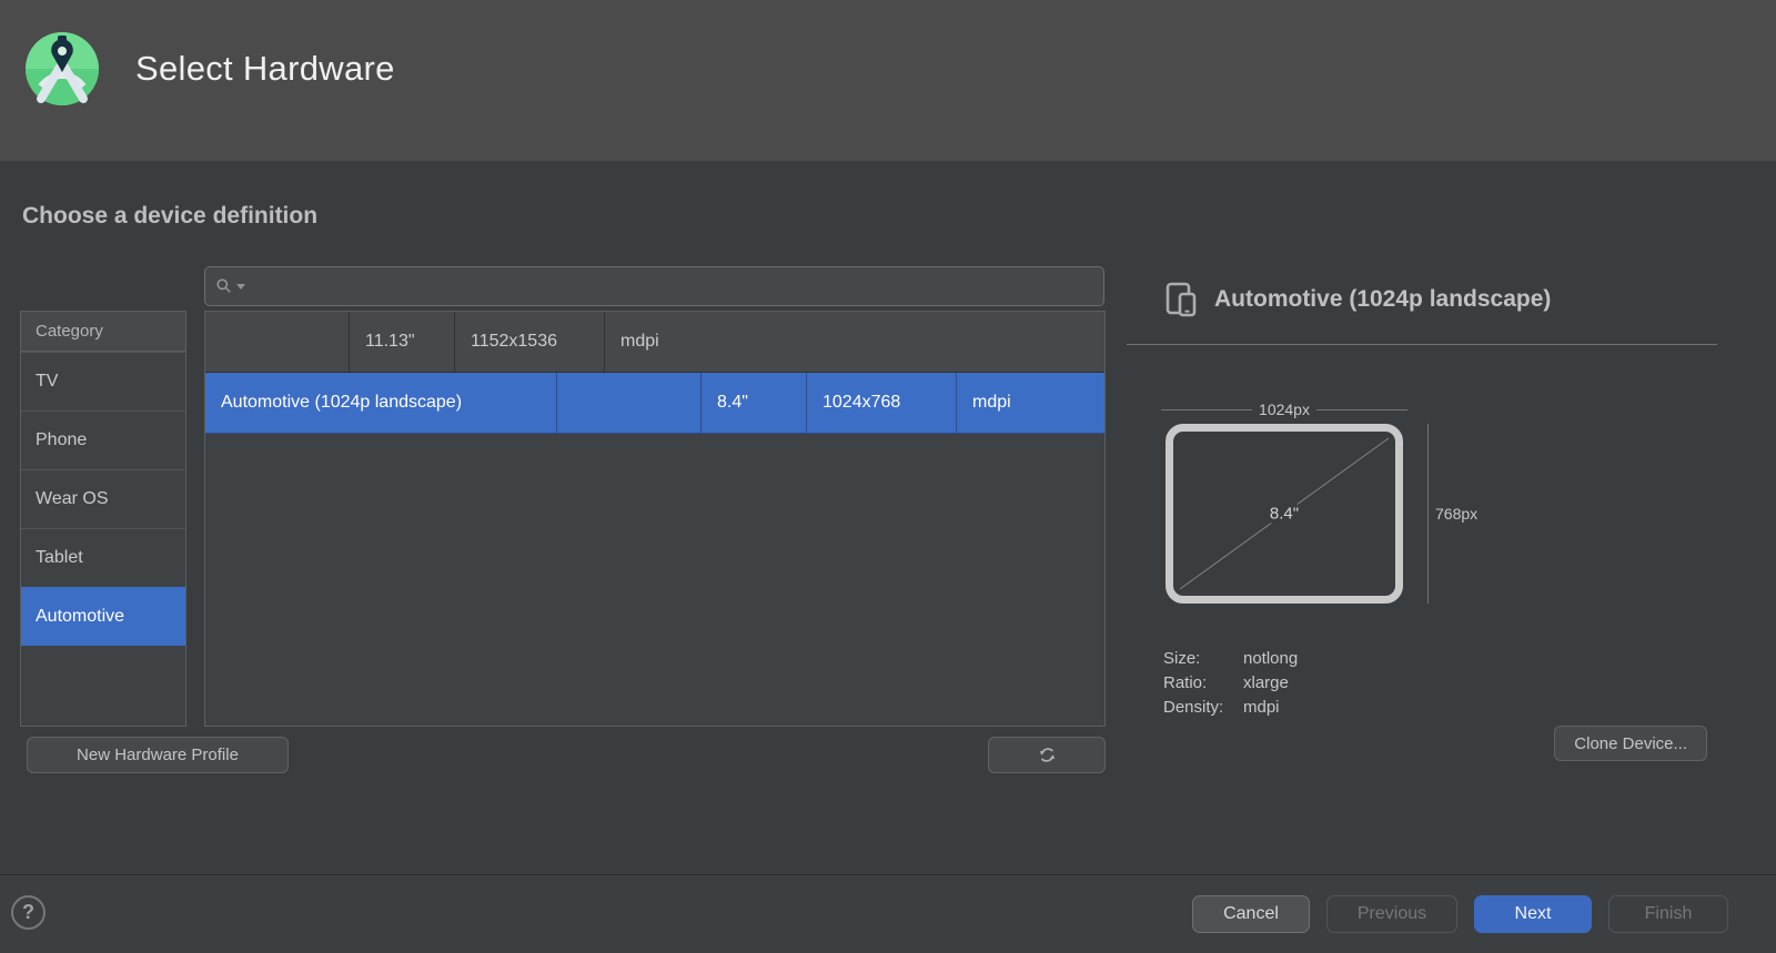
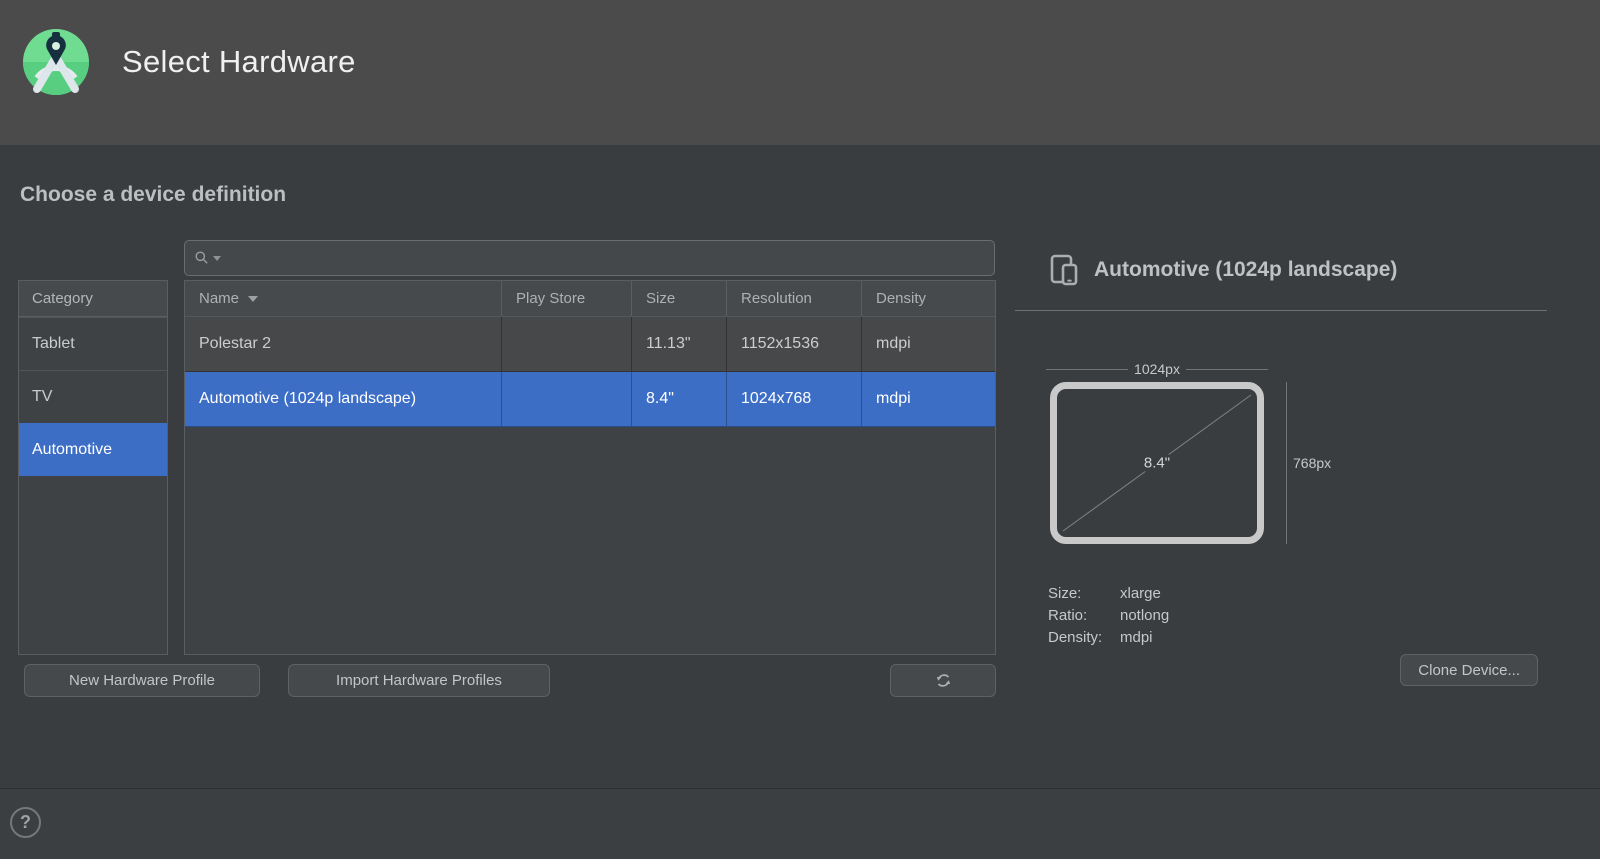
  Select Hardware
  Choose a device definition
  Category
- TV
+ Tablet
- Phone
- Wear OS
- Tablet
+ TV
  Automotive
+ Name
+ Play Store
+ Size
+ Resolution
+ Density
+ Polestar 2
  11.13"
  1152x1536
  mdpi
  Automotive (1024p landscape)
  8.4"
  1024x768
  mdpi
  New Hardware Profile
+ Import Hardware Profiles
  Automotive (1024p landscape)
  1024px
  8.4"
  768px
  Size:
- notlong
+ xlarge
  Ratio:
- xlarge
+ notlong
  Density:
  mdpi
  Clone Device...
  ?
- Cancel
- Previous
- Next
- Finish
